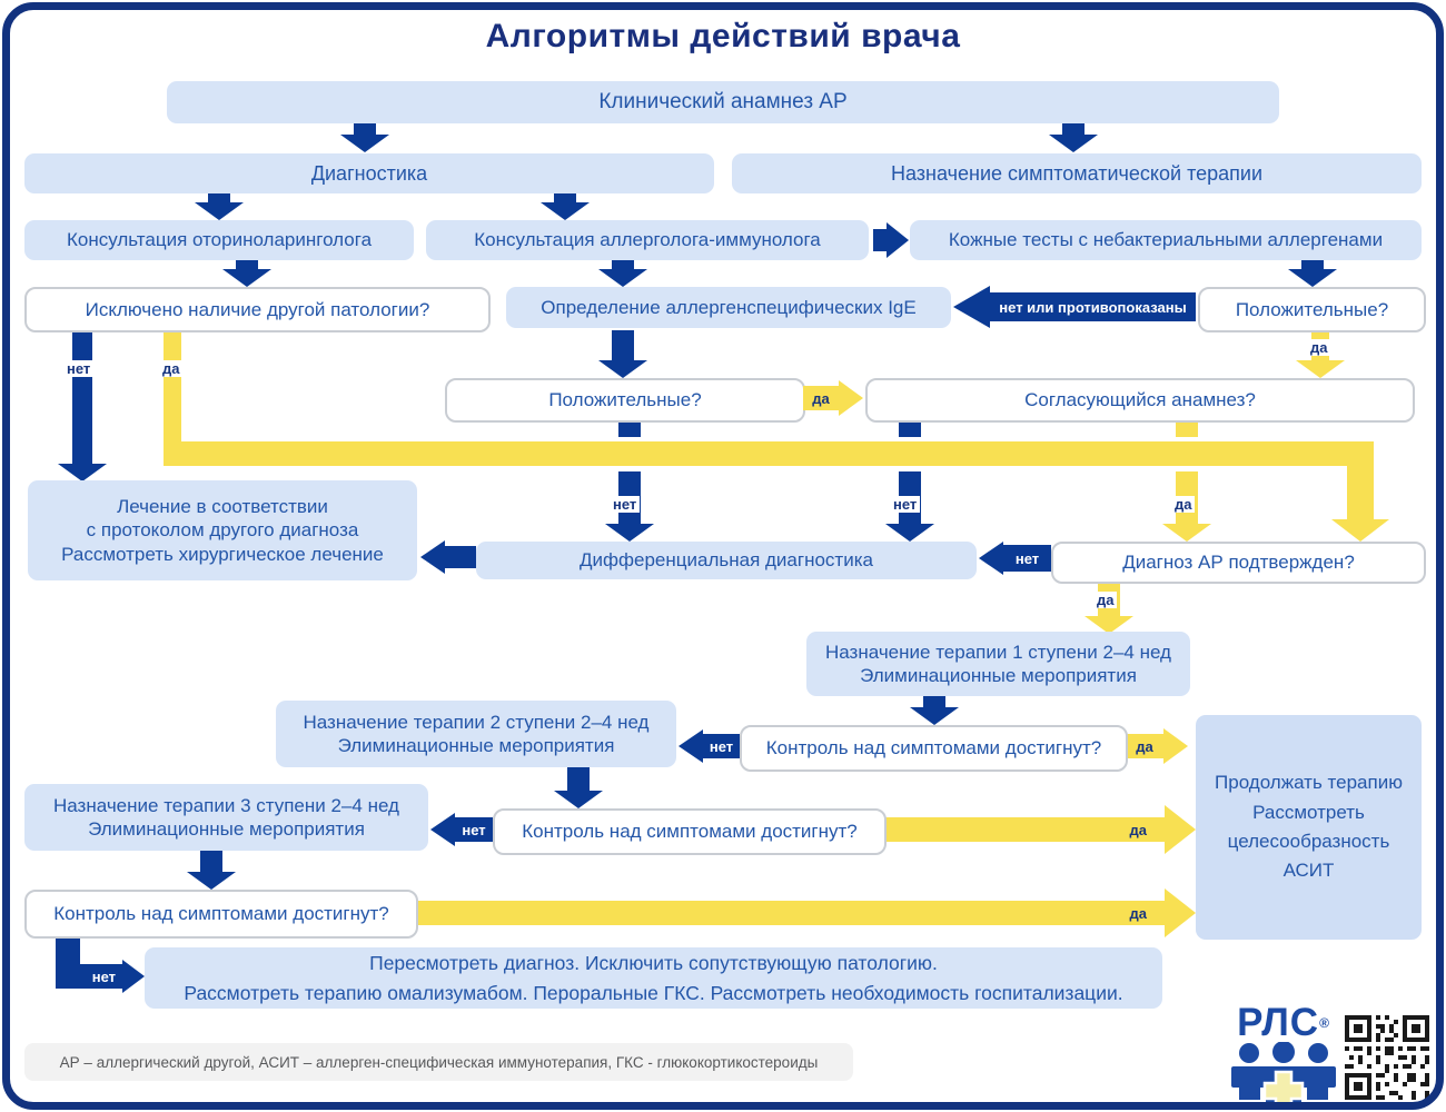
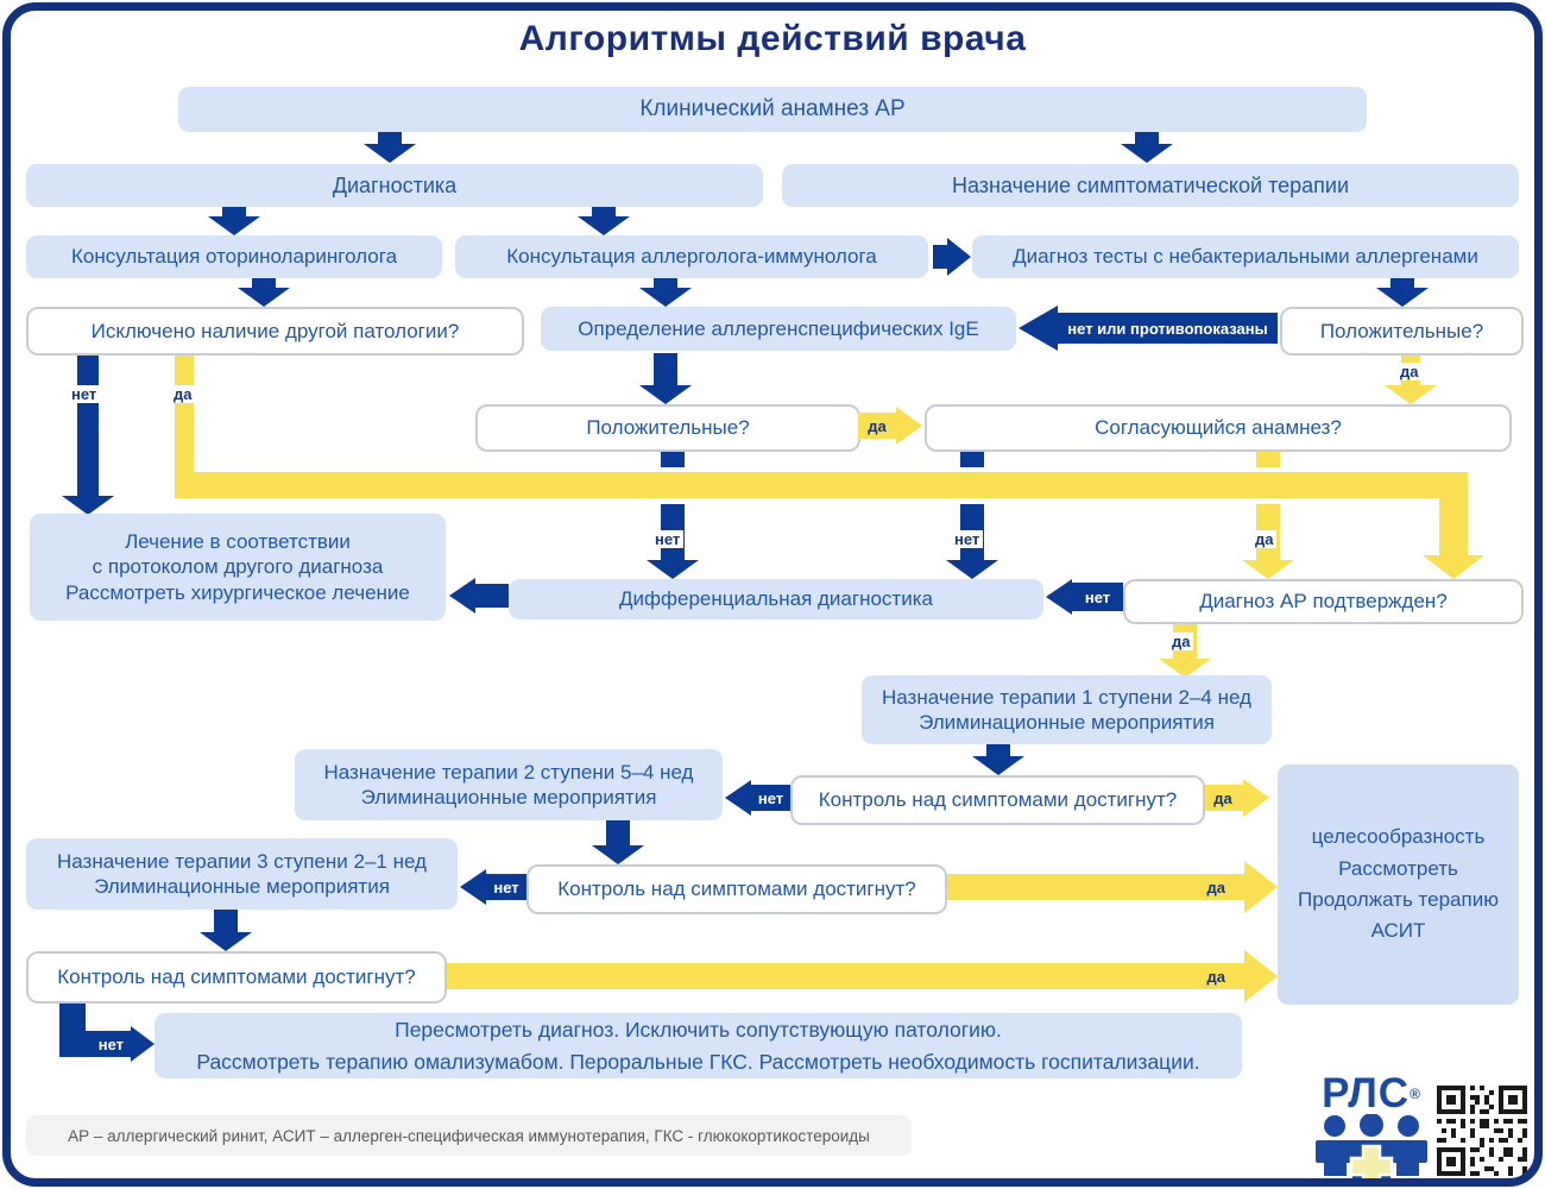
  Алгоритмы действий врача
  да
  нет
  да
  нет
  нет
  да
  нет
  да
  нет
  да
  нет
  да
  да
  нет
  Клинический анамнез АР
  Диагностика
  Назначение симптоматической терапии
  Консультация оториноларинголога
  Консультация аллерголога-иммунолога
- Кожные тесты с небактериальными аллергенами
+ Диагноз тесты с небактериальными аллергенами
  Исключено наличие другой патологии?
  Определение аллергенспецифических IgE
  нет или противопоказаны
  Положительные?
  Положительные?
  да
  Согласующийся анамнез?
  Лечение в соответствии
  с протоколом другого диагноза
  Рассмотреть хирургическое лечение
  Дифференциальная диагностика
  Диагноз АР подтвержден?
  Назначение терапии 1 ступени 2–4 нед
  Элиминационные мероприятия
  Контроль над симптомами достигнут?
- Назначение терапии 2 ступени 2–4 нед
+ Назначение терапии 2 ступени 5–4 нед
  Элиминационные мероприятия
- Продолжать терапию
+ целесообразность
  Рассмотреть
- целесообразность
+ Продолжать терапию
  АСИТ
  Контроль над симптомами достигнут?
- Назначение терапии 3 ступени 2–4 нед
+ Назначение терапии 3 ступени 2–1 нед
  Элиминационные мероприятия
  Контроль над симптомами достигнут?
  Пересмотреть диагноз. Исключить сопутствующую патологию.
  Рассмотреть терапию омализумабом. Пероральные ГКС. Рассмотреть необходимость госпитализации.
- АР – аллергический другой, АСИТ – аллерген-специфическая иммунотерапия, ГКС - глюкокортикостероиды
+ АР – аллергический ринит, АСИТ – аллерген-специфическая иммунотерапия, ГКС - глюкокортикостероиды
  РЛС®
